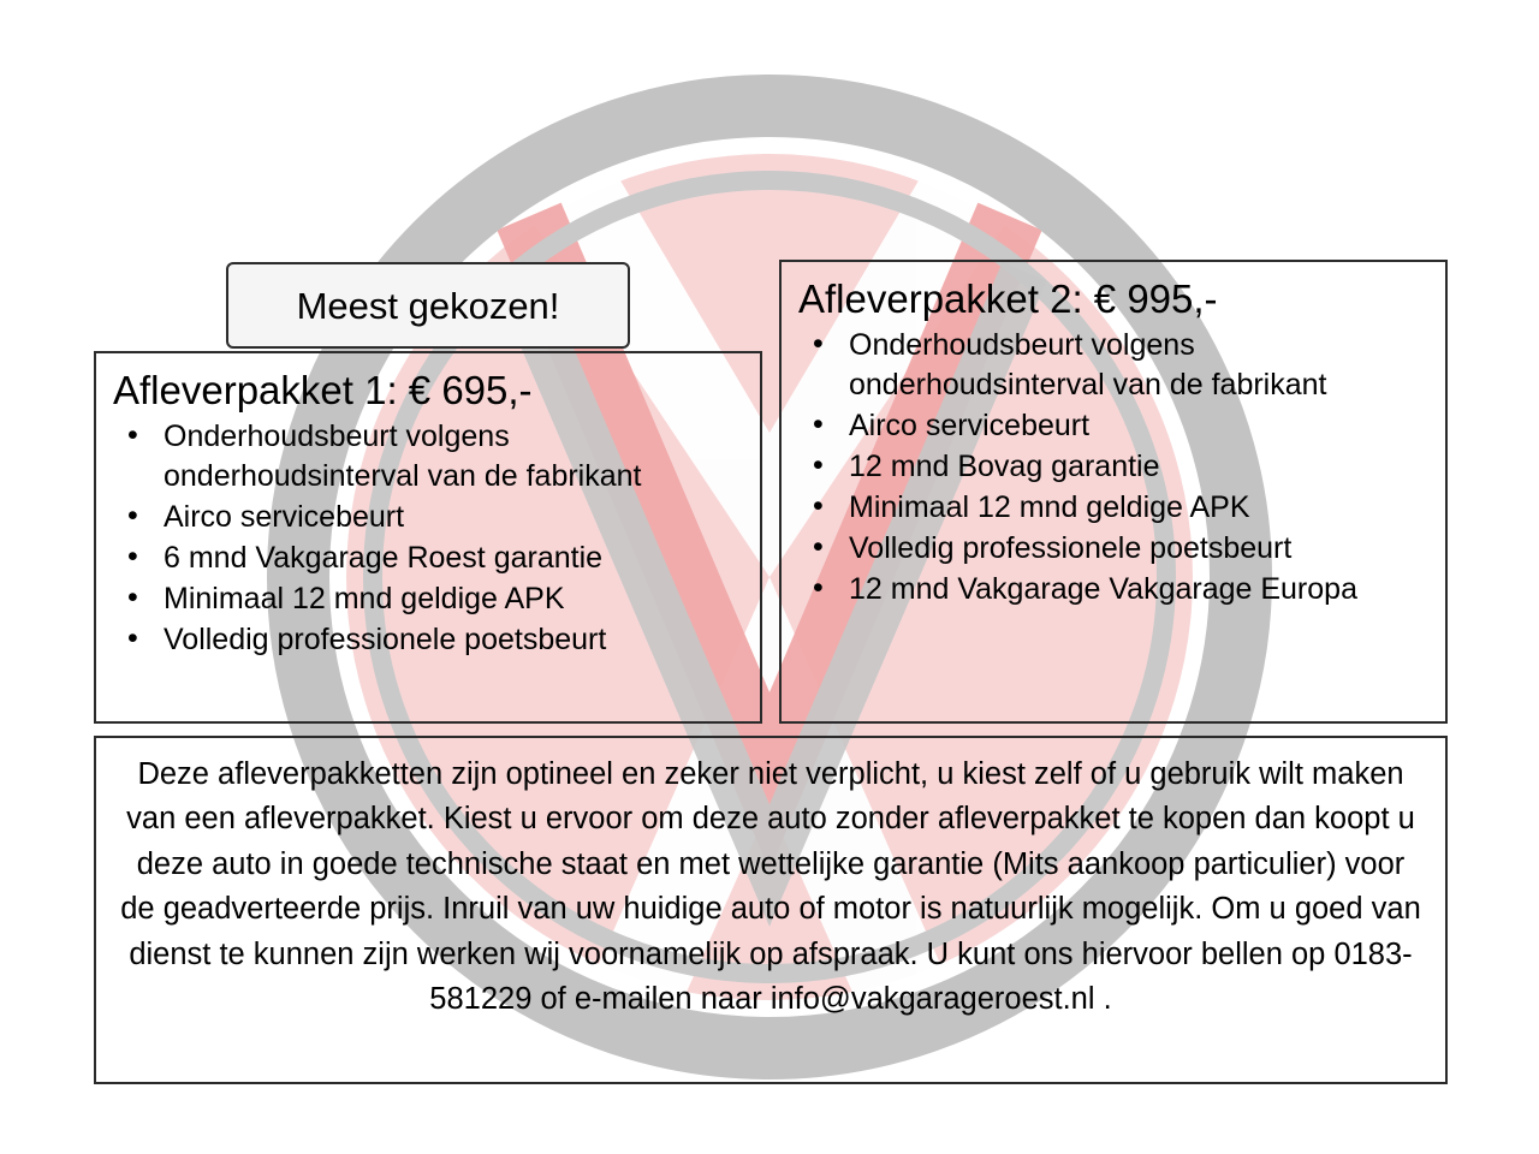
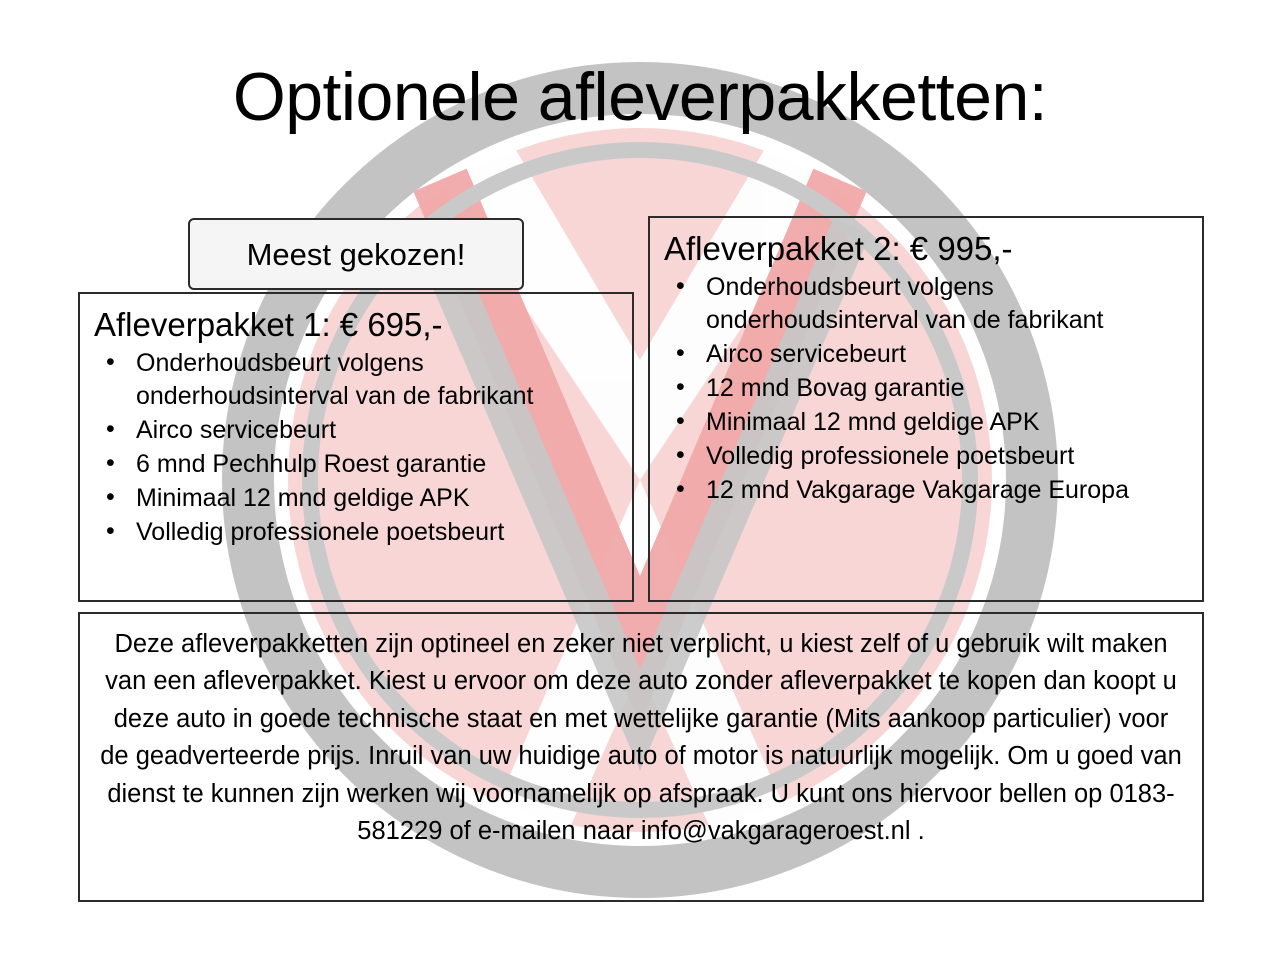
+ Optionele afleverpakketten:
  Meest gekozen!
  Afleverpakket 1: € 695,-
  Onderhoudsbeurt volgens onderhoudsinterval van de fabrikant
  Airco servicebeurt
- 6 mnd Vakgarage Roest garantie
+ 6 mnd Pechhulp Roest garantie
  Minimaal 12 mnd geldige APK
  Volledig professionele poetsbeurt
  Afleverpakket 2: € 995,-
  Onderhoudsbeurt volgens onderhoudsinterval van de fabrikant
  Airco servicebeurt
  12 mnd Bovag garantie
  Minimaal 12 mnd geldige APK
  Volledig professionele poetsbeurt
  12 mnd Vakgarage Vakgarage Europa
  Deze afleverpakketten zijn optineel en zeker niet verplicht, u kiest zelf of u gebruik wilt maken van een afleverpakket. Kiest u ervoor om deze auto zonder afleverpakket te kopen dan koopt u deze auto in goede technische staat en met wettelijke garantie (Mits aankoop particulier) voor de geadverteerde prijs. Inruil van uw huidige auto of motor is natuurlijk mogelijk. Om u goed van dienst te kunnen zijn werken wij voornamelijk op afspraak. U kunt ons hiervoor bellen op 0183-581229 of e-mailen naar info@vakgarageroest.nl .
